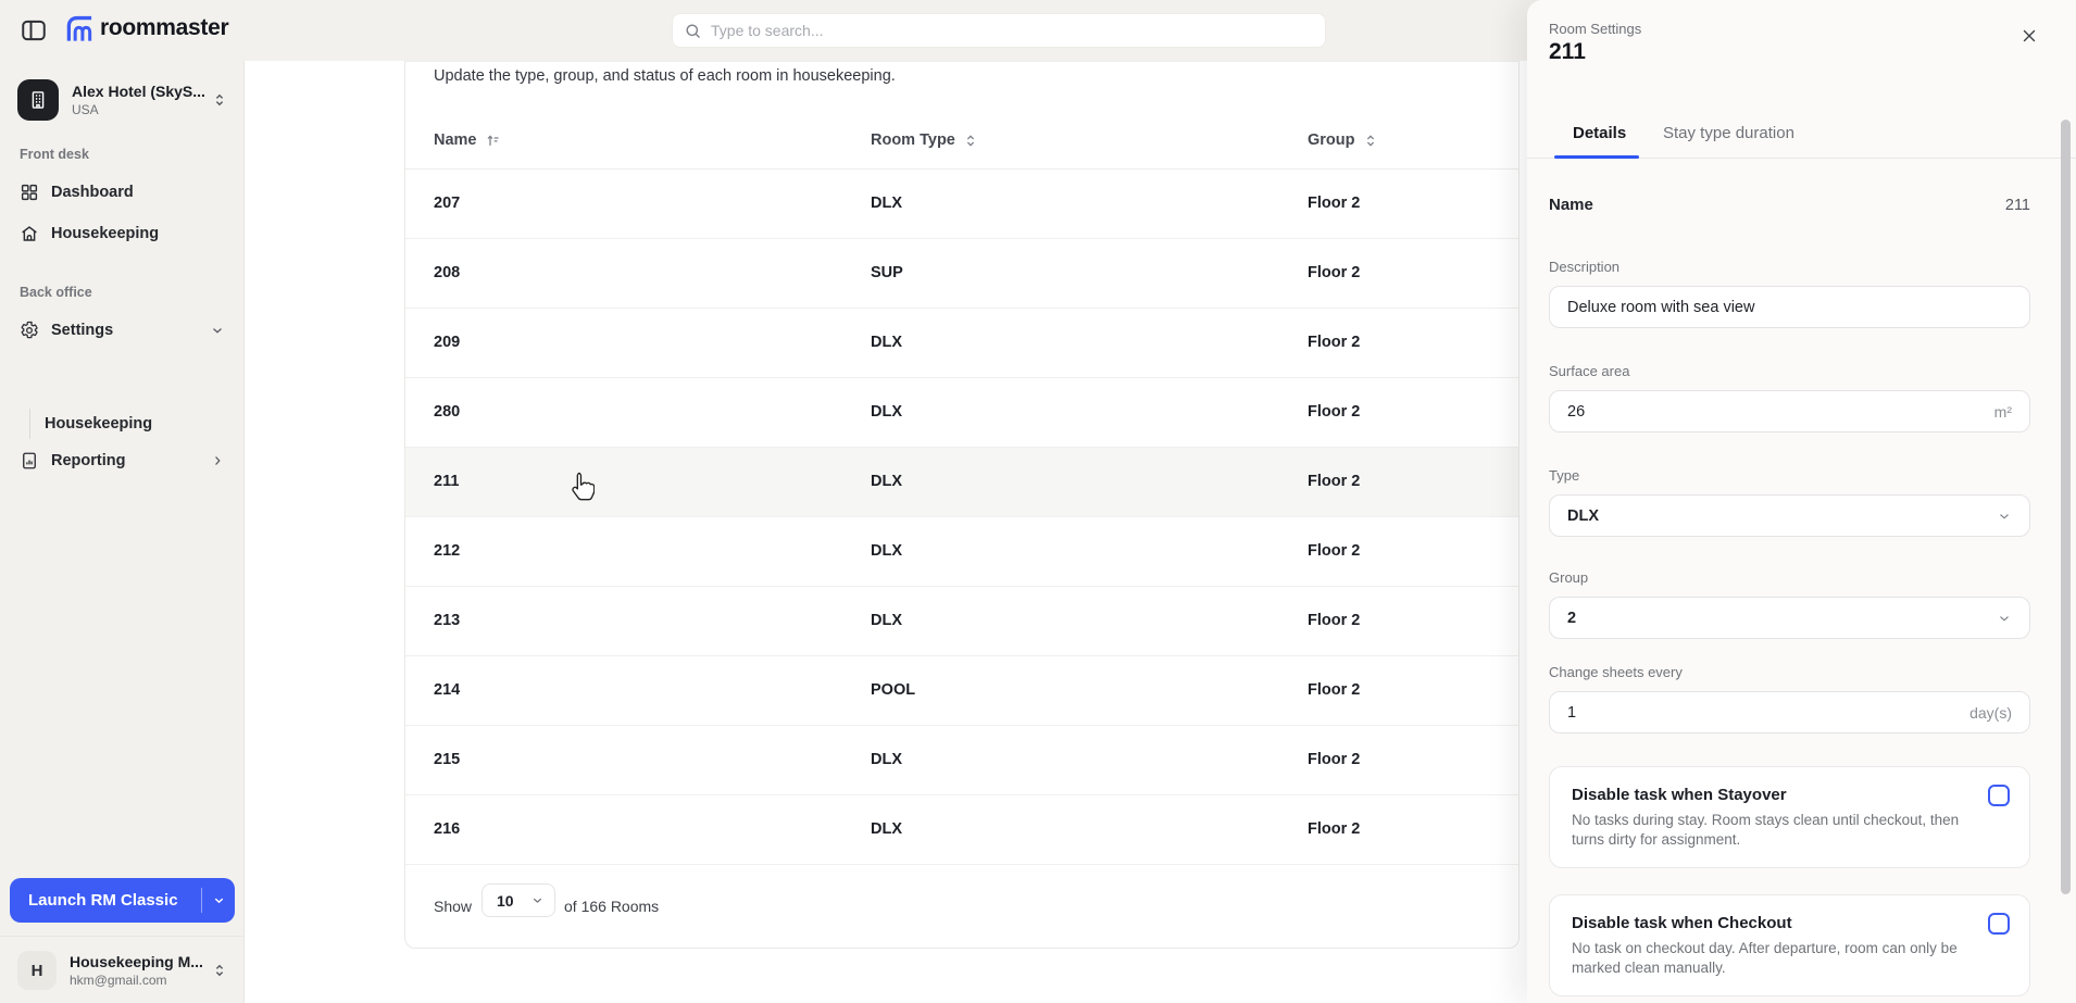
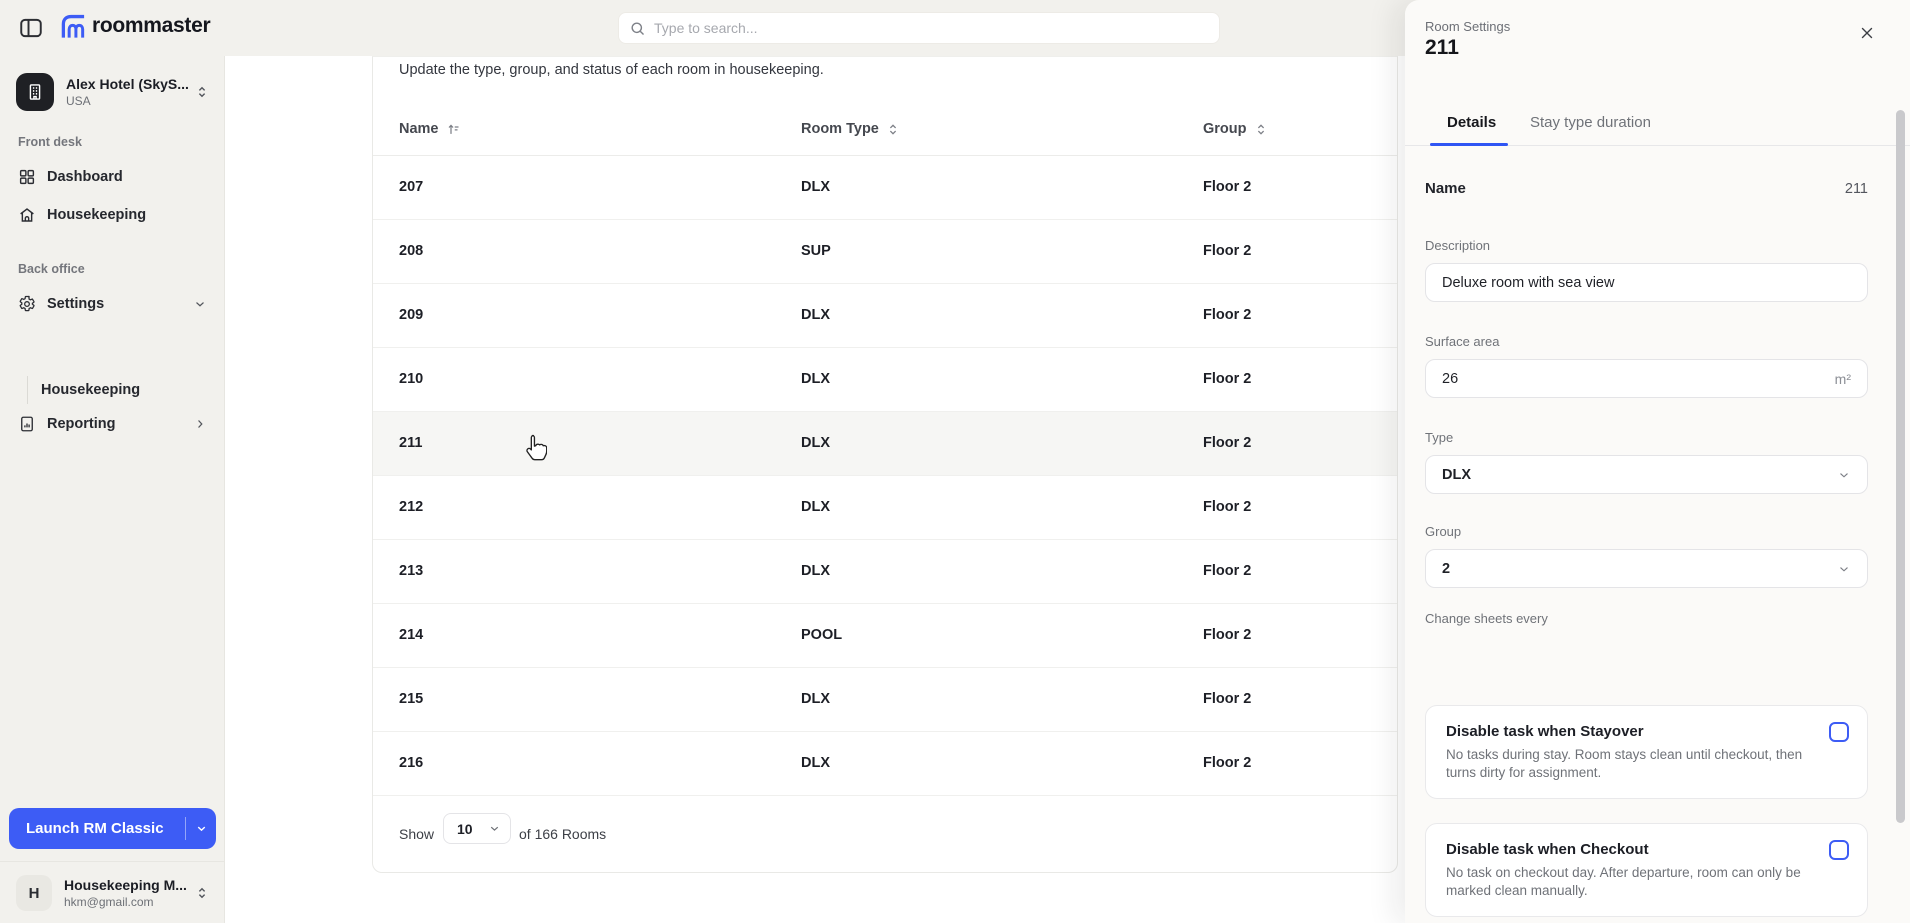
  roommaster
  Type to search...
  Alex Hotel (SkyS...
  USA
  Front desk
  Dashboard
  Housekeeping
  Back office
  Settings
  Housekeeping
  Reporting
  Launch RM Classic
  H
  Housekeeping M...
  hkm@gmail.com
  Update the type, group, and status of each room in housekeeping.
  Name
  Room Type
  Group
  207
  DLX
  Floor 2
  208
  SUP
  Floor 2
  209
  DLX
  Floor 2
- 280
+ 210
  DLX
  Floor 2
  211
  DLX
  Floor 2
  212
  DLX
  Floor 2
  213
  DLX
  Floor 2
  214
  POOL
  Floor 2
  215
  DLX
  Floor 2
  216
  DLX
  Floor 2
  Show
  10
  of 166 Rooms
  Room Settings
  211
  Details
  Stay type duration
  Name
  211
  Description
  Deluxe room with sea view
  Surface area
  26
  m²
  Type
  DLX
  Group
  2
  Change sheets every
- 1
- day(s)
  Disable task when Stayover
  No tasks during stay. Room stays clean until checkout, then turns dirty for assignment.
  Disable task when Checkout
  No task on checkout day. After departure, room can only be marked clean manually.
